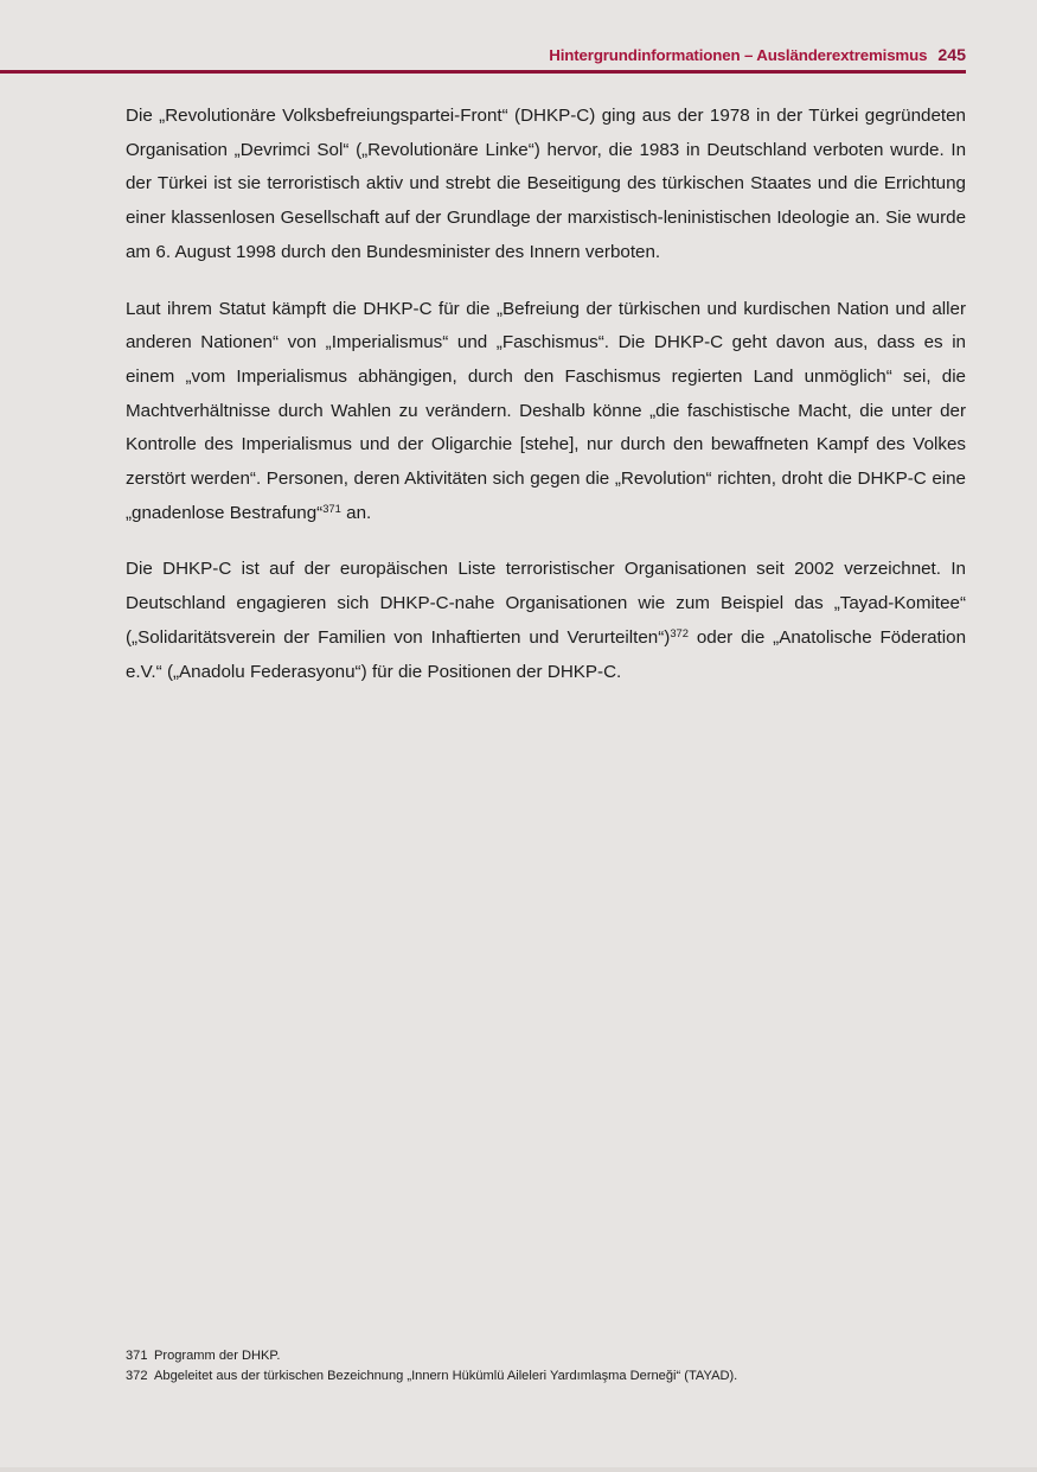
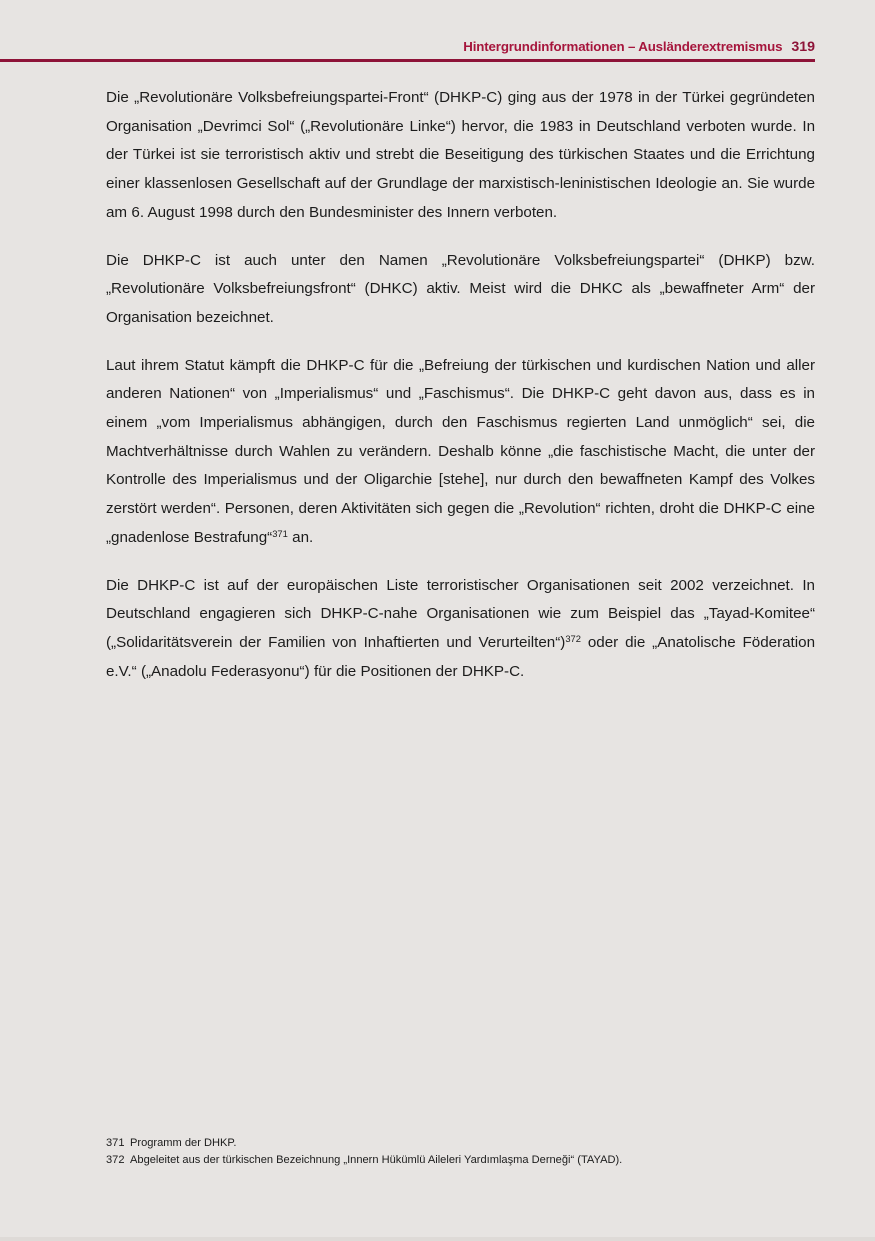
- Hintergrundinformationen – Ausländerextremismus 245
+ Hintergrundinformationen – Ausländerextremismus 319
  Die „Revolutionäre Volksbefreiungspartei-Front“ (DHKP-C) ging aus der 1978 in der Türkei gegründeten Organisation „Devrimci Sol“ („Revolutionäre Linke“) hervor, die 1983 in Deutschland verboten wurde. In der Türkei ist sie terroristisch aktiv und strebt die Beseitigung des türkischen Staates und die Errichtung einer klassenlosen Gesellschaft auf der Grundlage der marxistisch-leninistischen Ideologie an. Sie wurde am 6. August 1998 durch den Bundesminister des Innern verboten.
+ Die DHKP-C ist auch unter den Namen „Revolutionäre Volksbefreiungspartei“ (DHKP) bzw. „Revolutionäre Volksbefreiungsfront“ (DHKC) aktiv. Meist wird die DHKC als „bewaffneter Arm“ der Organisation bezeichnet.
  Laut ihrem Statut kämpft die DHKP-C für die „Befreiung der türkischen und kurdischen Nation und aller anderen Nationen“ von „Imperialismus“ und „Faschismus“. Die DHKP-C geht davon aus, dass es in einem „vom Imperialismus abhängigen, durch den Faschismus regierten Land unmöglich“ sei, die Machtverhältnisse durch Wahlen zu verändern. Deshalb könne „die faschistische Macht, die unter der Kontrolle des Imperialismus und der Oligarchie [stehe], nur durch den bewaffneten Kampf des Volkes zerstört werden“. Personen, deren Aktivitäten sich gegen die „Revolution“ richten, droht die DHKP-C eine „gnadenlose Bestrafung“371 an.
  Die DHKP-C ist auf der europäischen Liste terroristischer Organisationen seit 2002 verzeichnet. In Deutschland engagieren sich DHKP-C-nahe Organisationen wie zum Beispiel das „Tayad-Komitee“ („Solidaritätsverein der Familien von Inhaftierten und Verurteilten“)372 oder die „Anatolische Föderation e.V.“ („Anadolu Federasyonu“) für die Positionen der DHKP-C.
  371
  Programm der DHKP.
  372
  Abgeleitet aus der türkischen Bezeichnung „Innern Hükümlü Aileleri Yardımlaşma Derneği“ (TAYAD).
